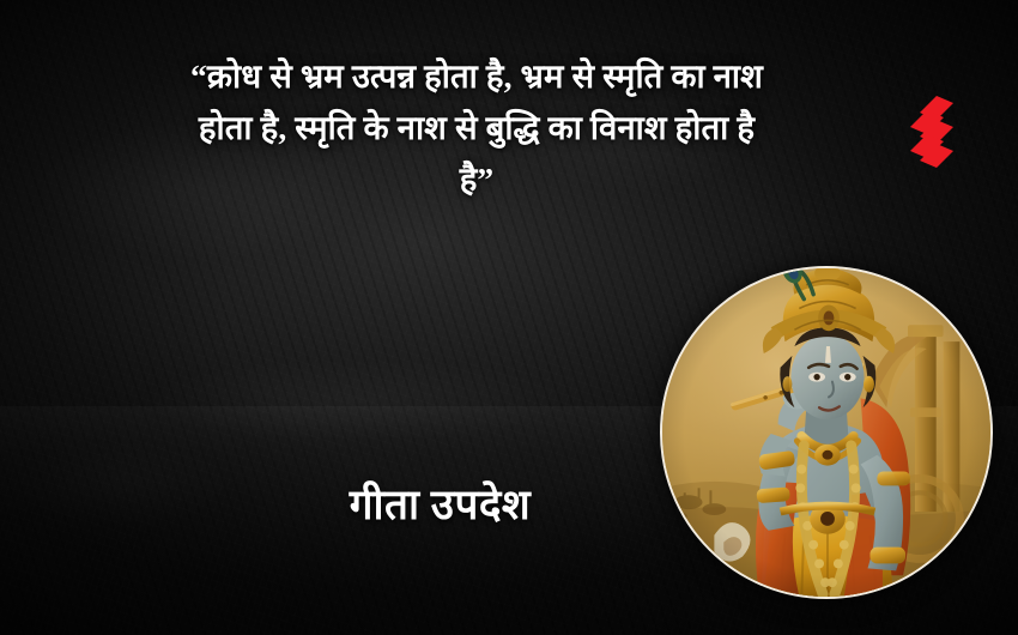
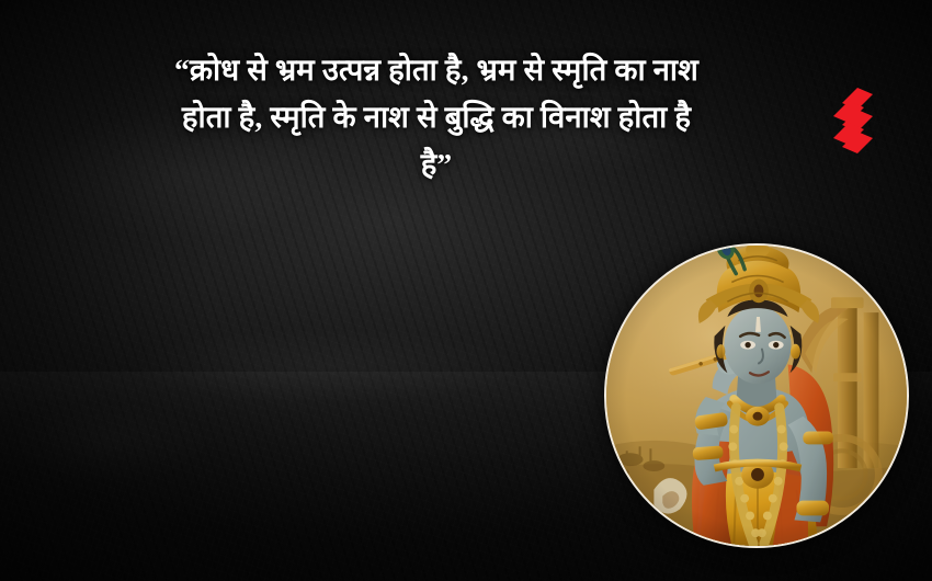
  “क्रोध से भ्रम उत्पन्न होता है, भ्रम से स्मृति का नाश
  होता है, स्मृति के नाश से बुद्धि का विनाश होता है
  है”
- गीता उपदेश
